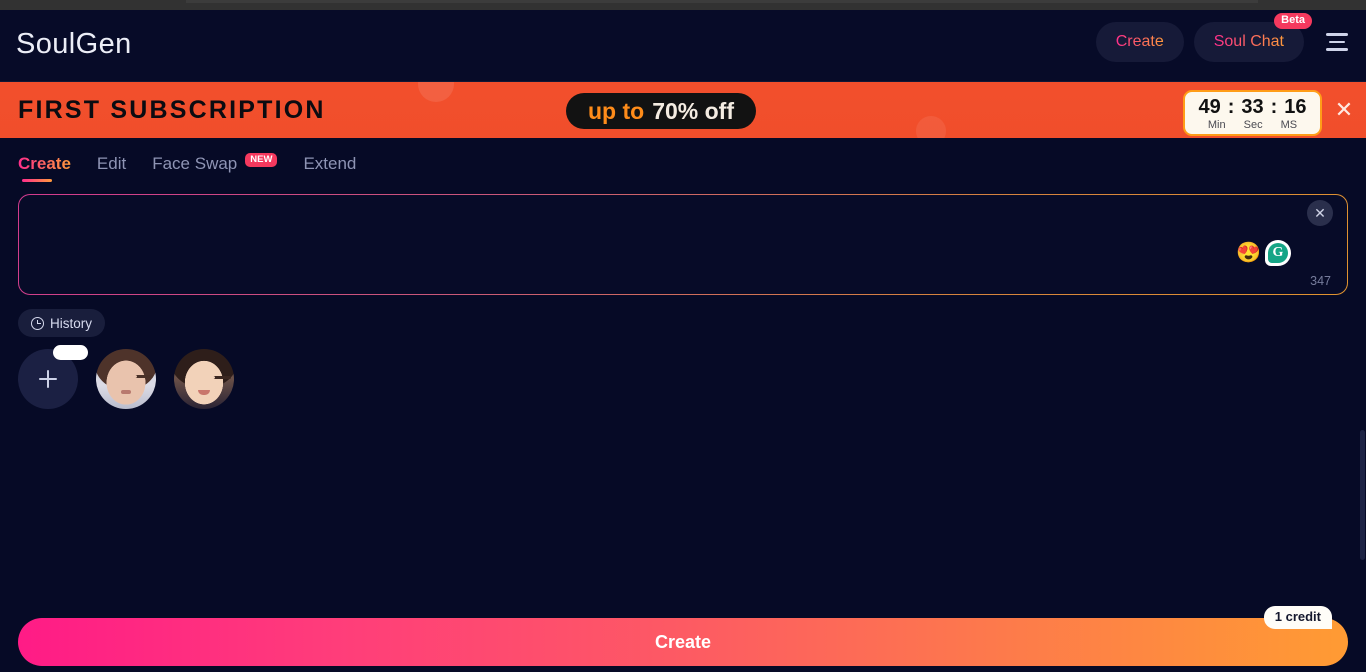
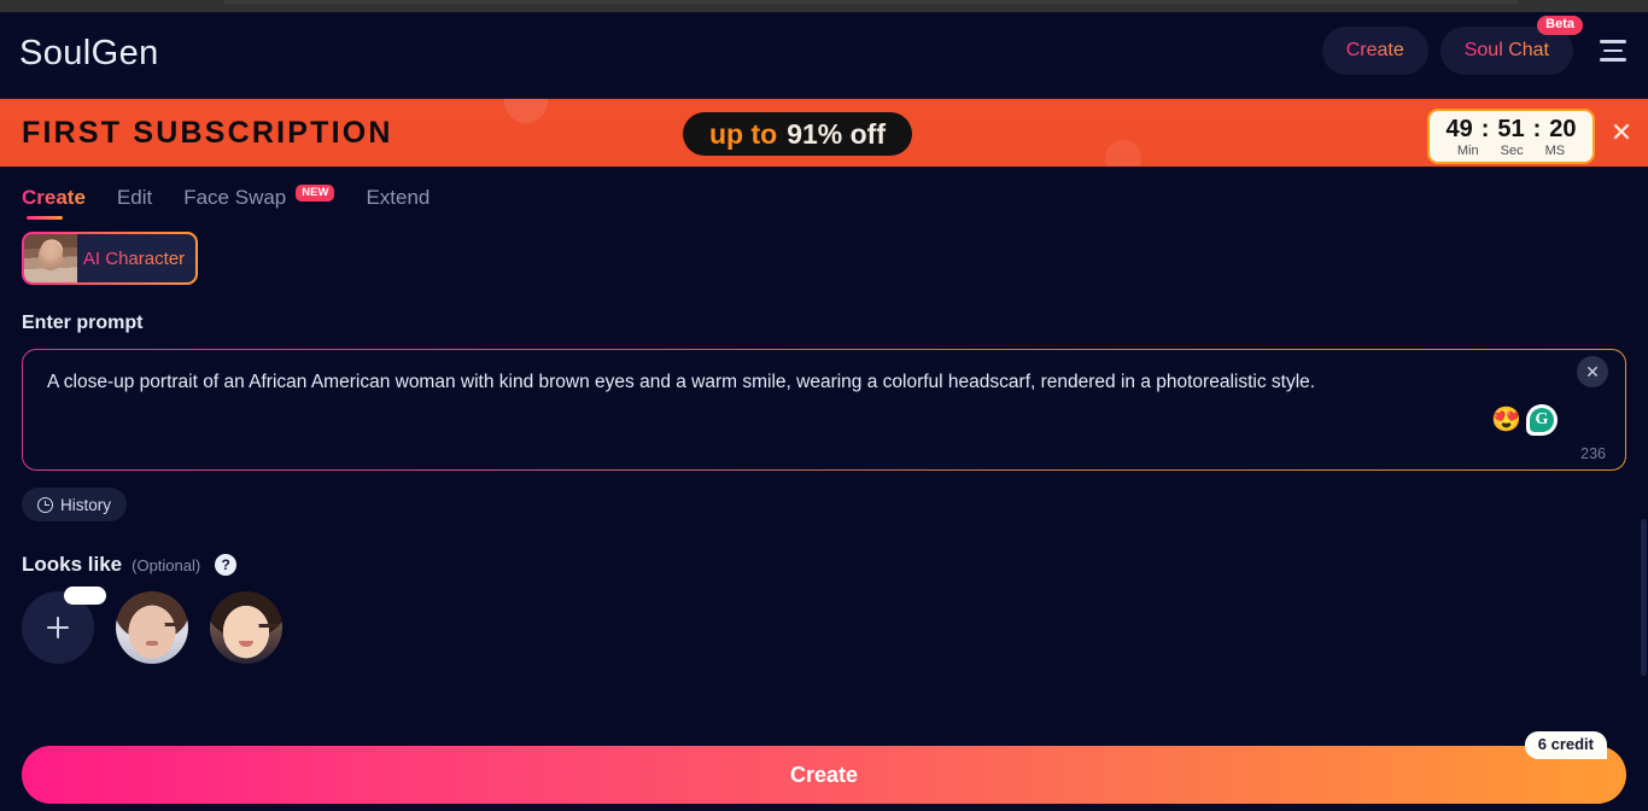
  SoulGen
  Create
  Soul Chat
  Beta
  FIRST SUBSCRIPTION
  up to
- 70% off
+ 91% off
  49
  :
- 33
+ 51
  :
- 16
+ 20
  Min
  Sec
  MS
  ✕
  Create
  Edit
  Face Swap
  NEW
  Extend
+ AI Character
+ Enter prompt
+ A close-up portrait of an African American woman with kind brown eyes and a warm smile, wearing a colorful headscarf, rendered in a photorealistic style.
  ✕
  😍
  G
- 347
+ 236
  History
+ Looks like
+ (Optional)
+ ?
  Create
- 1 credit
+ 6 credit
